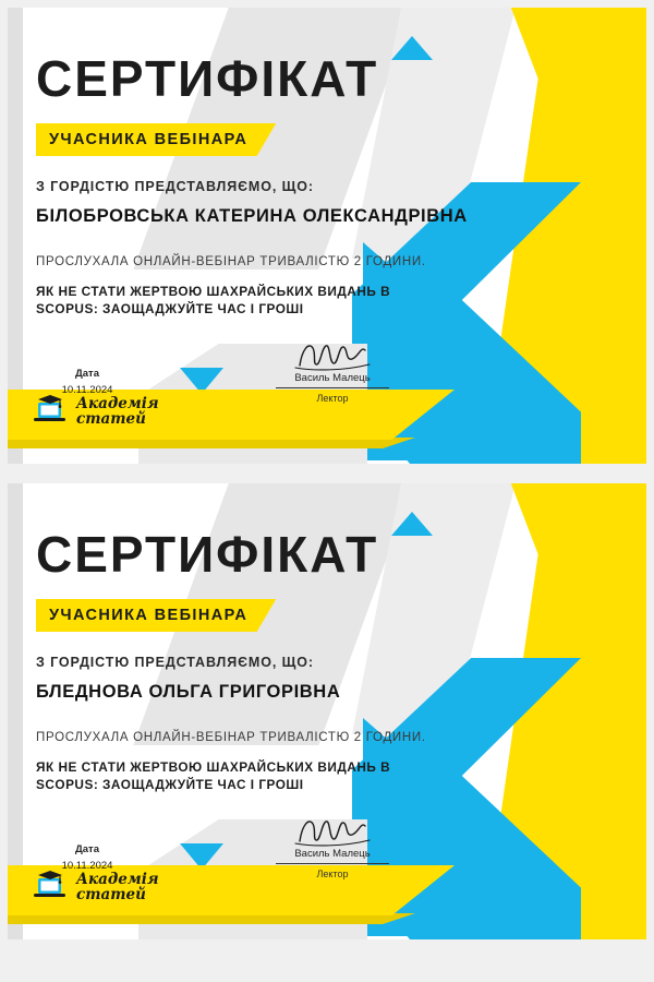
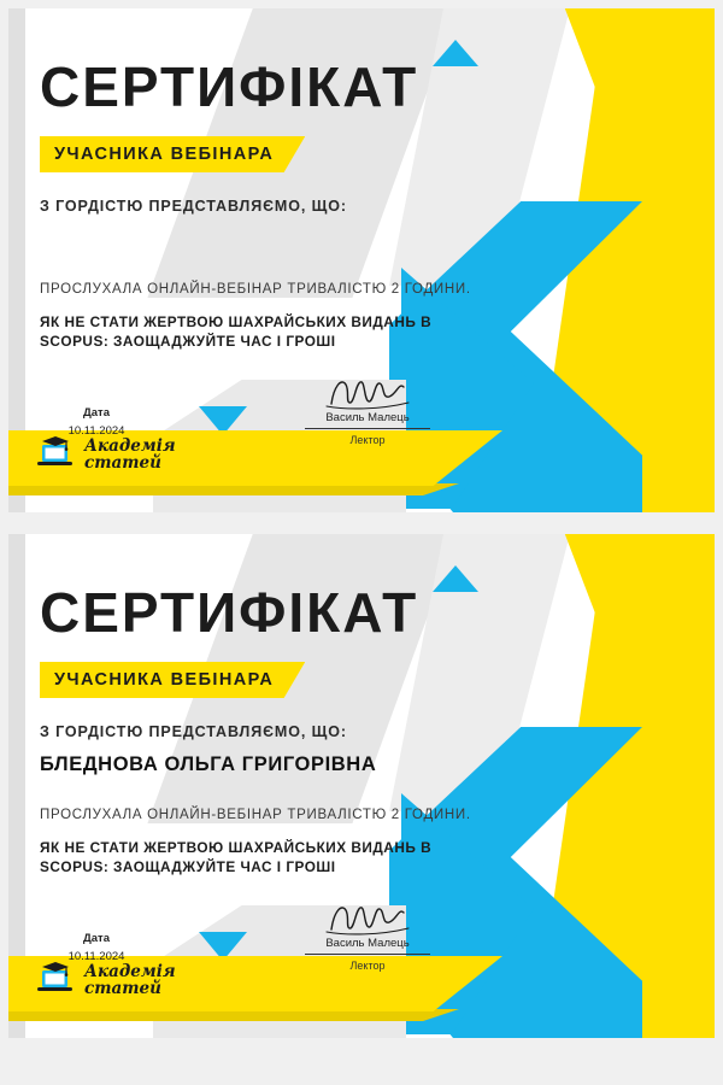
  СЕРТИФІКАТ
  УЧАСНИКА ВЕБІНАРА
  З ГОРДІСТЮ ПРЕДСТАВЛЯЄМО, ЩО:
- БІЛОБРОВСЬКА КАТЕРИНА ОЛЕКСАНДРІВНА
  ПРОСЛУХАЛА ОНЛАЙН-ВЕБІНАР ТРИВАЛІСТЮ 2 ГОДИНИ.
  ЯК НЕ СТАТИ ЖЕРТВОЮ ШАХРАЙСЬКИХ ВИДАНЬ В SCOPUS: ЗАОЩАДЖУЙТЕ ЧАС І ГРОШІ
  Дата
  10.11.2024
  Василь Малець
  Лектор
  Академія
  статей
  СЕРТИФІКАТ
  УЧАСНИКА ВЕБІНАРА
  З ГОРДІСТЮ ПРЕДСТАВЛЯЄМО, ЩО:
  БЛЕДНОВА ОЛЬГА ГРИГОРІВНА
  ПРОСЛУХАЛА ОНЛАЙН-ВЕБІНАР ТРИВАЛІСТЮ 2 ГОДИНИ.
  ЯК НЕ СТАТИ ЖЕРТВОЮ ШАХРАЙСЬКИХ ВИДАНЬ В SCOPUS: ЗАОЩАДЖУЙТЕ ЧАС І ГРОШІ
  Дата
  10.11.2024
  Василь Малець
  Лектор
  Академія
  статей
